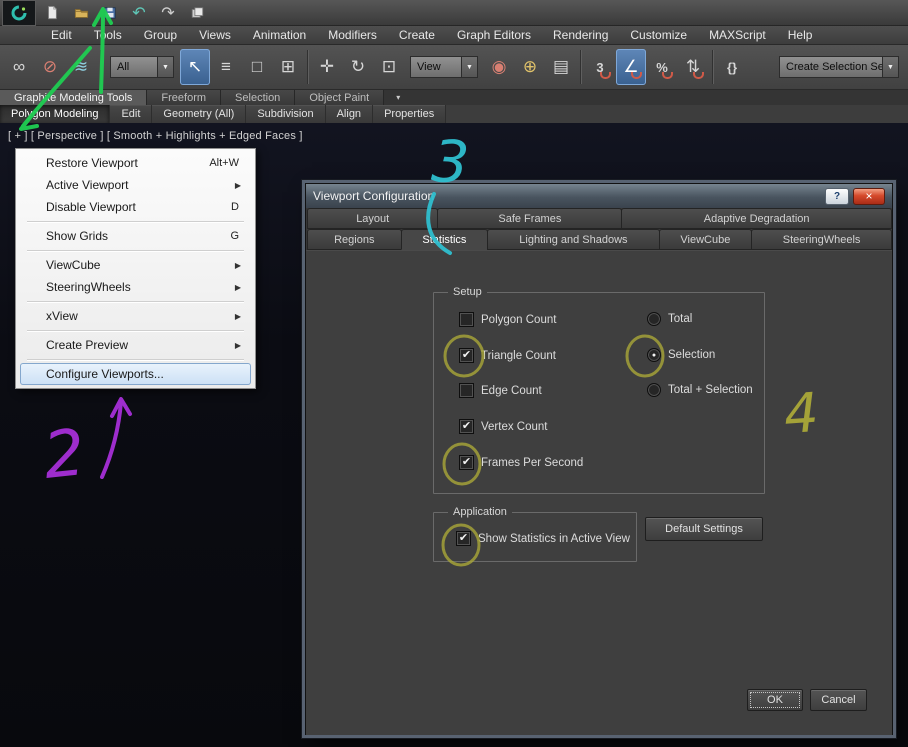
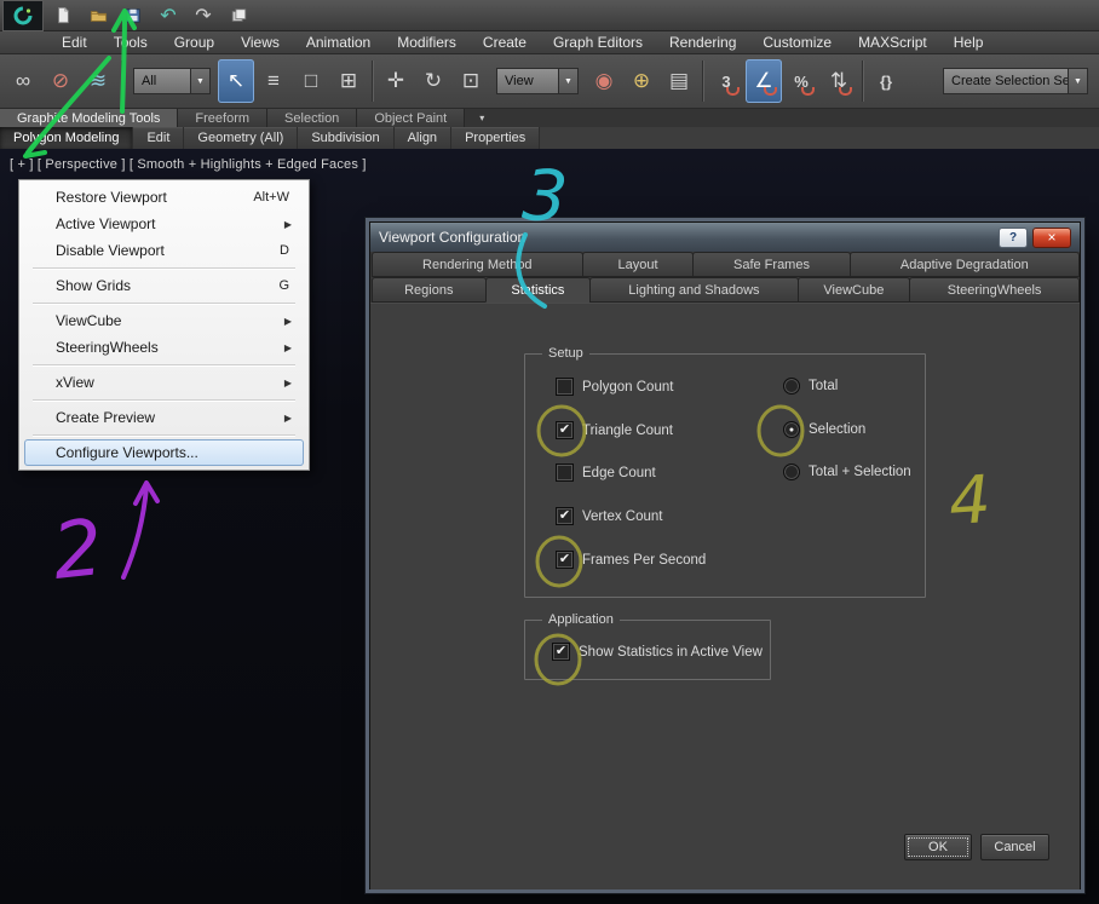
  ↶
  ↷
  Edit
  Tols
  Group
  Views
  Animation
  Modifiers
  Create
  Graph Editors
  Rendering
  Customize
  MAXScript
  Help
  ∞
  ⊘
  ≋
  All
  ↖
  ≡
  □
  ⊞
  ✛
  ↻
  ⊡
  View
  ◉
  ⊕
  ▤
  3
  ∠
  %
  ⇅
  {}
  Create Selection Se
  Graphe Modeling Tools
  Freeform
  Selection
  Object Paint
  ▾
  Polyon Modeling
  Edit
  Geometry (All)
  Subdivision
  Align
  Properties
  [ + ] [ Perspective ] [ Smooth + Highlights + Edged Faces ]
  Restore Viewport
  Alt+W
  Active Viewport
  ▶
  Disable Viewport
  D
  Show Grids
  G
  ViewCube
  ▶
  SteeringWheels
  ▶
  xView
  ▶
  Create Preview
  ▶
  Configure Viewports...
  Viewport Configuration
  ?
  ×
+ Rendering Method
  Layout
  Safe Frames
  Adaptive Degradation
  Regions
  Sttistics
  Lighting and Shadows
  ViewCube
  SteeringWheels
  Setup
  Polygon Count
  ✔
  Triangle Count
  Edge Count
  ✔
  Vertex Count
  ✔
  Frames Per Second
  Total
  Selection
  Total + Selection
  Application
  ✔
  Show Statistics in Active View
- Default Settings
  OK
  Cancel
